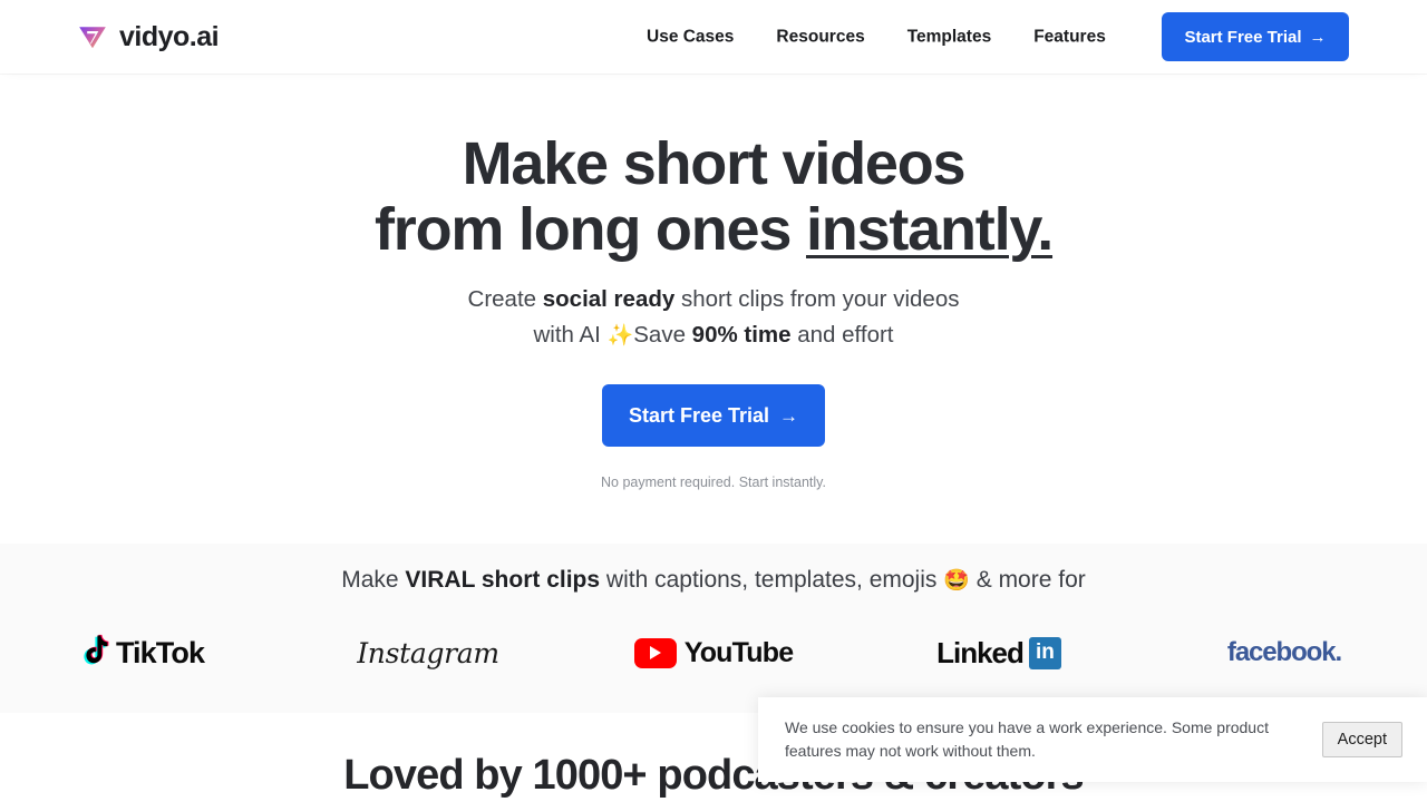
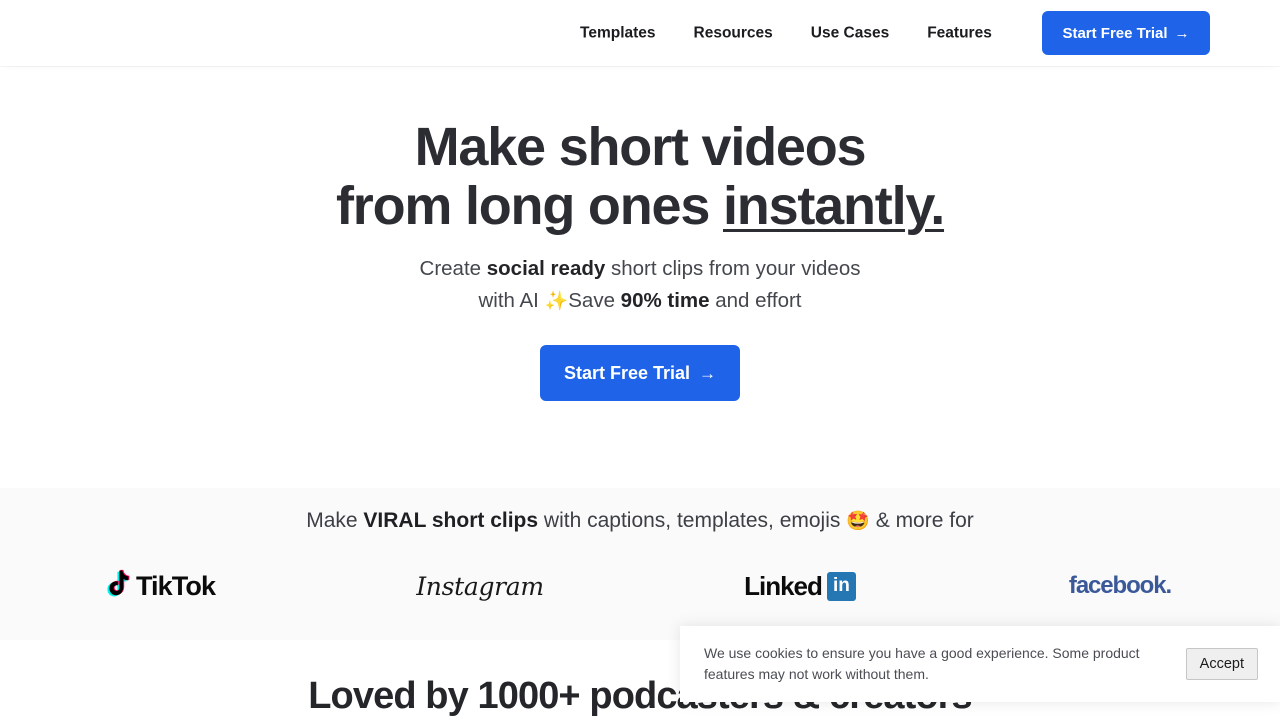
- vidyo.ai
- Use Cases
+ Templates
  Resources
- Templates
+ Use Cases
  Features
  Start Free Trial
  →
  Make short videos
  from long ones instantly.
  Create social ready short clips from your videos
  with AI ✨Save 90% time and effort
  Start Free Trial
  →
- No payment required. Start instantly.
  Make VIRAL short clips with captions, templates, emojis 🤩 & more for
  TikTok
  Instagram
- YouTube
  Linked
  in
  facebook.
- We use cookies to ensure you have a work experience. Some product features may not work without them.
+ We use cookies to ensure you have a good experience. Some product features may not work without them.
  Accept
